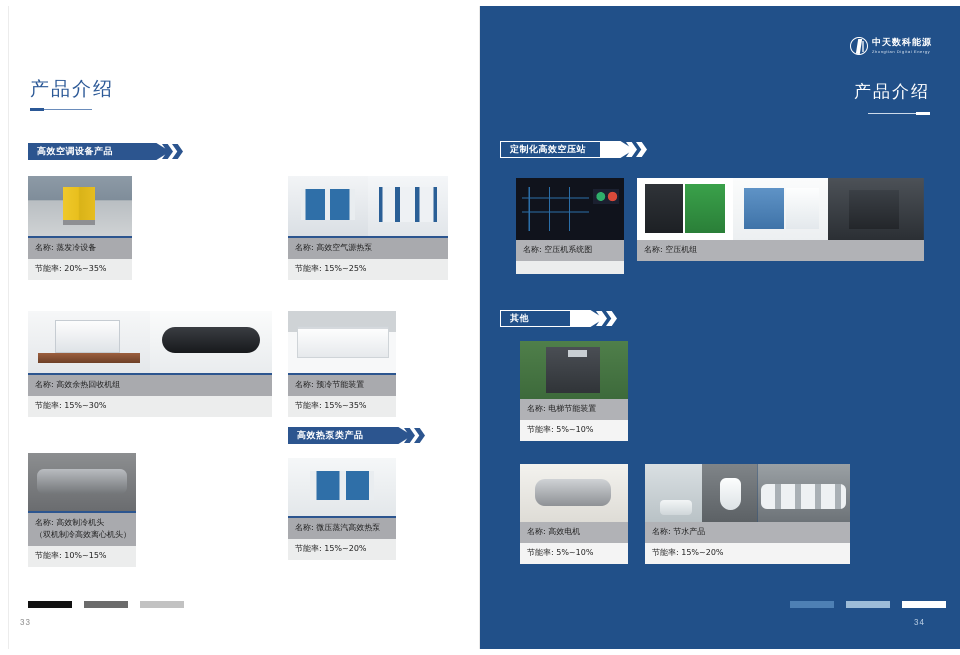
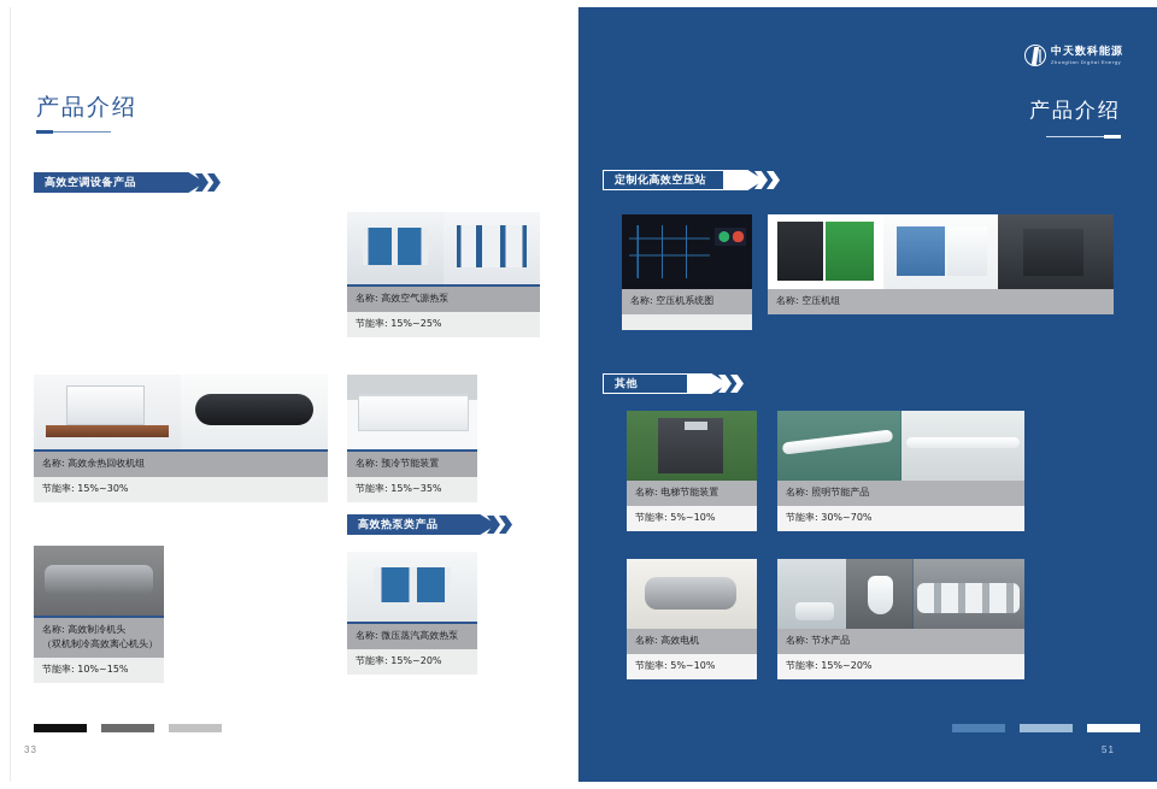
  产品介绍
  高效空调设备产品
- 名称: 蒸发冷设备
- 节能率: 20%~35%
  名称: 高效空气源热泵
  节能率: 15%~25%
  名称: 高效余热回收机组
  节能率: 15%~30%
  名称: 预冷节能装置
  节能率: 15%~35%
  高效热泵类产品
  名称: 高效制冷机头
  （双机制冷高效离心机头）
  节能率: 10%~15%
  名称: 微压蒸汽高效热泵
  节能率: 15%~20%
  33
  中天数科能源
  产品介绍
  定制化高效空压站
  名称: 空压机系统图
  名称: 空压机组
  其他
  名称: 电梯节能装置
  节能率: 5%~10%
+ 名称: 照明节能产品
+ 节能率: 30%~70%
  名称: 高效电机
  节能率: 5%~10%
  名称: 节水产品
  节能率: 15%~20%
- 34
+ 51
